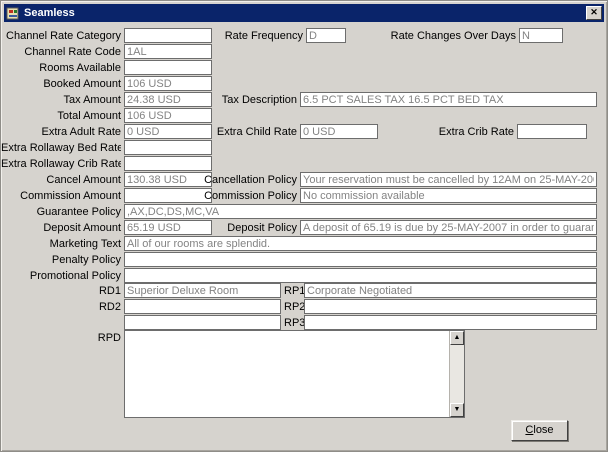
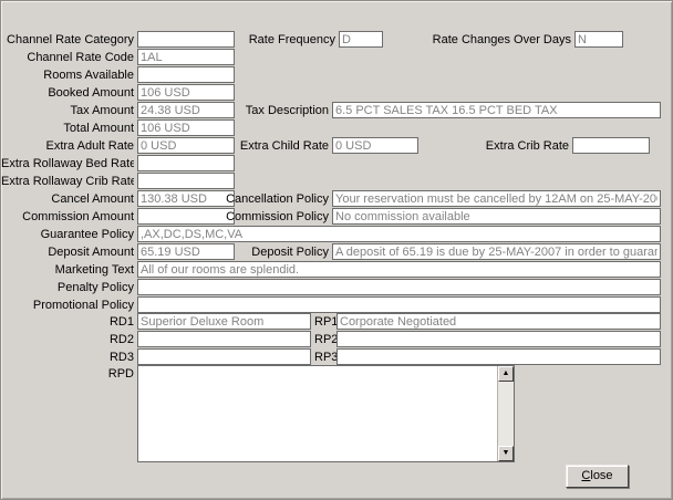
- Seamless
- ✕
  Channel Rate Category
  Rate Frequency
  D
  Rate Changes Over Days
  N
  Channel Rate Code
  1AL
  Rooms Available
  Booked Amount
  106 USD
  Tax Amount
  24.38 USD
  Tax Description
  6.5 PCT SALES TAX 16.5 PCT BED TAX
  Total Amount
  106 USD
  Extra Adult Rate
  0 USD
  Extra Child Rate
  0 USD
  Extra Crib Rate
  Extra Rollaway Bed Rate
  Extra Rollaway Crib Rate
  Cancel Amount
  130.38 USD
  Cancellation Policy
  Your reservation must be cancelled by 12AM on 25-MAY-20
  Commission Amount
  Commission Policy
  No commission available
  Guarantee Policy
  ,AX,DC,DS,MC,VA
  Deposit Amount
  65.19 USD
  Deposit Policy
  A deposit of 65.19 is due by 25-MAY-2007 in order to guara
  Marketing Text
  All of our rooms are splendid.
  Penalty Policy
  Promotional Policy
  RD1
  Superior Deluxe Room
  RP1
  Corporate Negotiated
  RD2
  RP2
+ RD3
  RP3
  RPD
  Close
